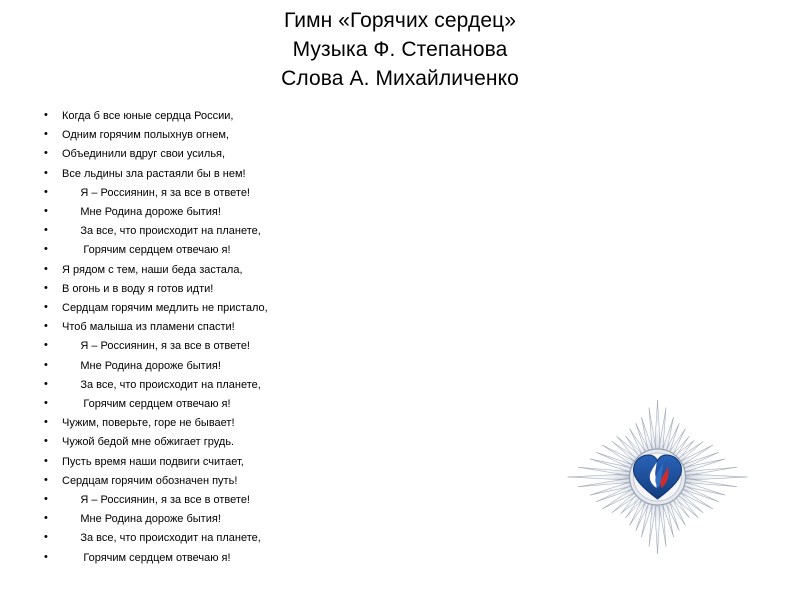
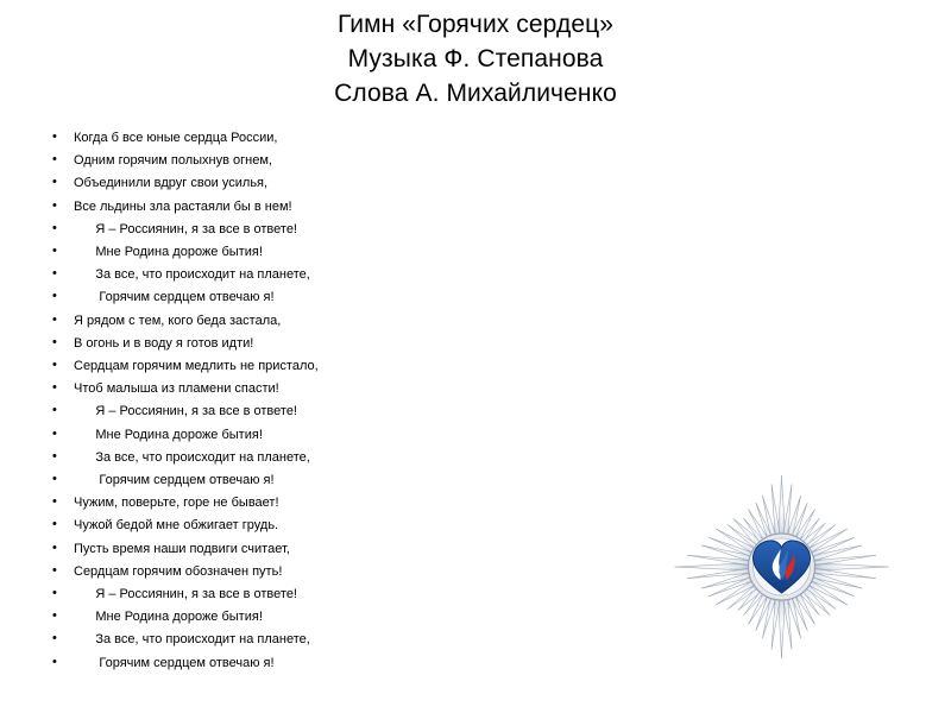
  Гимн «Горячих сердец»
  Музыка Ф. Степанова
  Слова А. Михайличенко
  Когда б все юные сердца России,
  Одним горячим полыхнув огнем,
  Объединили вдруг свои усилья,
  Все льдины зла растаяли бы в нем!
  Я – Россиянин, я за все в ответе!
  Мне Родина дороже бытия!
  За все, что происходит на планете,
  Горячим сердцем отвечаю я!
- Я рядом с тем, наши беда застала,
+ Я рядом с тем, кого беда застала,
  В огонь и в воду я готов идти!
  Сердцам горячим медлить не пристало,
  Чтоб малыша из пламени спасти!
  Я – Россиянин, я за все в ответе!
  Мне Родина дороже бытия!
  За все, что происходит на планете,
  Горячим сердцем отвечаю я!
  Чужим, поверьте, горе не бывает!
  Чужой бедой мне обжигает грудь.
  Пусть время наши подвиги считает,
  Сердцам горячим обозначен путь!
  Я – Россиянин, я за все в ответе!
  Мне Родина дороже бытия!
  За все, что происходит на планете,
  Горячим сердцем отвечаю я!
